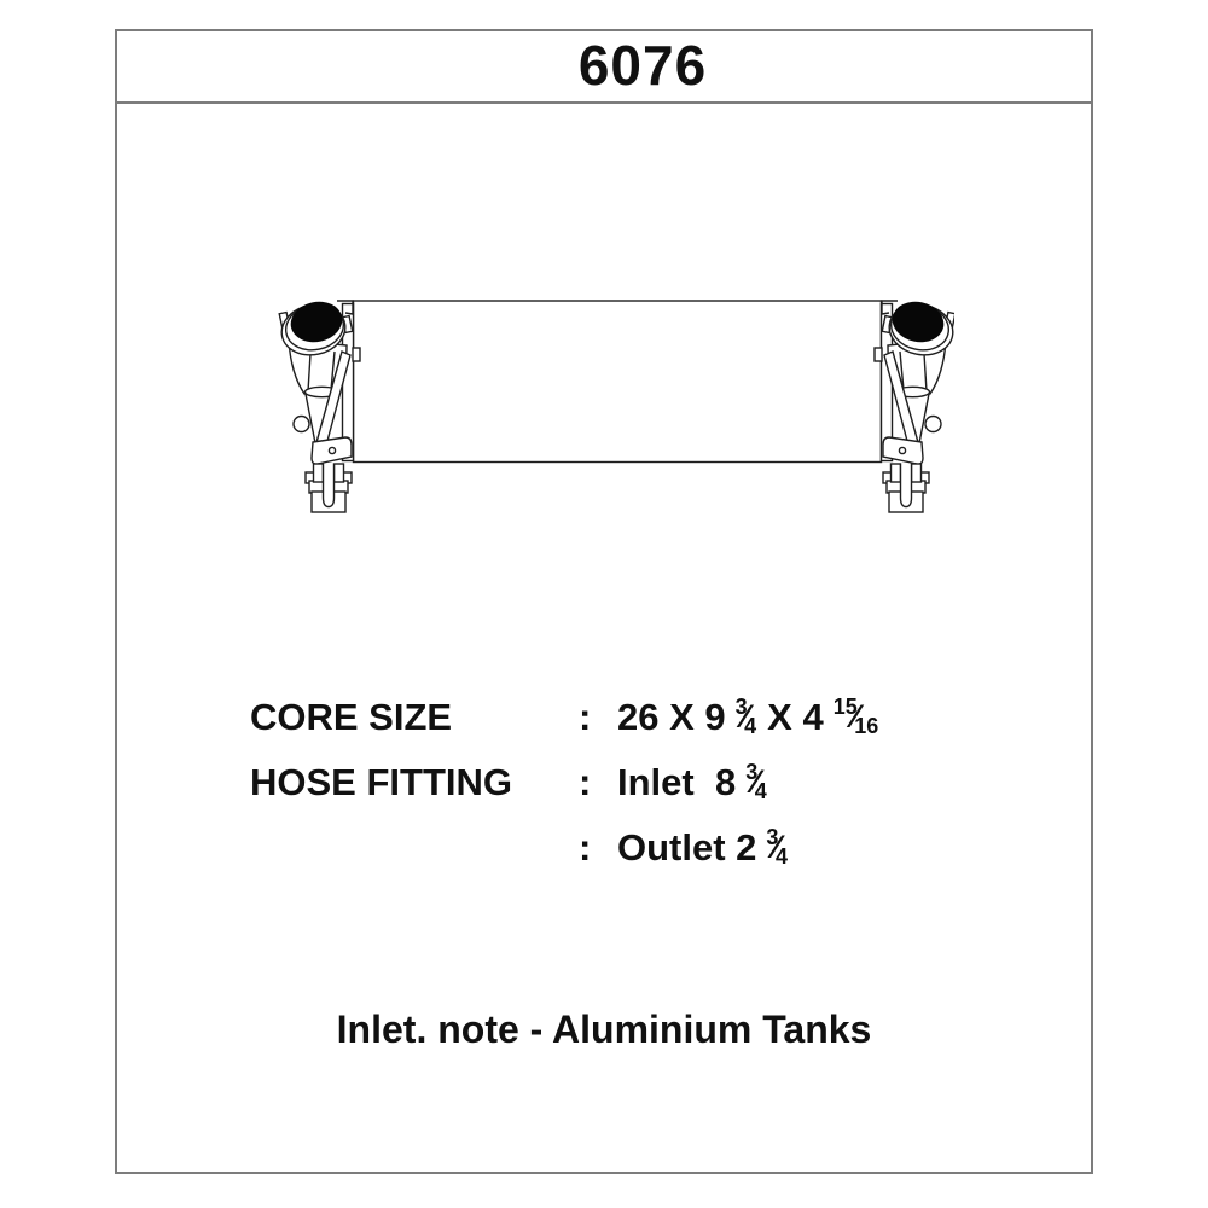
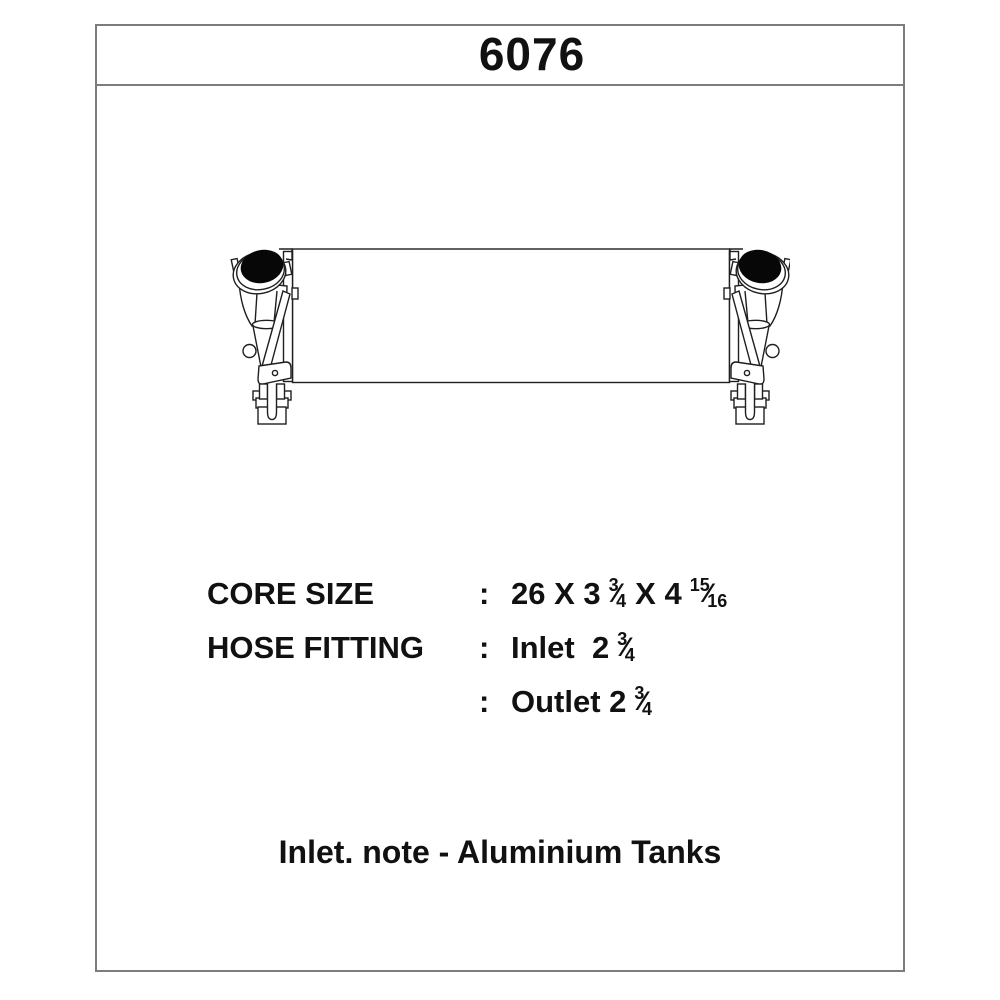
  6076
  CORE SIZE
  :
- 26 X 9
+ 26 X 3
  3⁄4
  X 4
  15⁄16
  HOSE FITTING
  :
- Inlet 8
+ Inlet 2
  3⁄4
  :
  Outlet 2
  3⁄4
  Inlet. note - Aluminium Tanks
